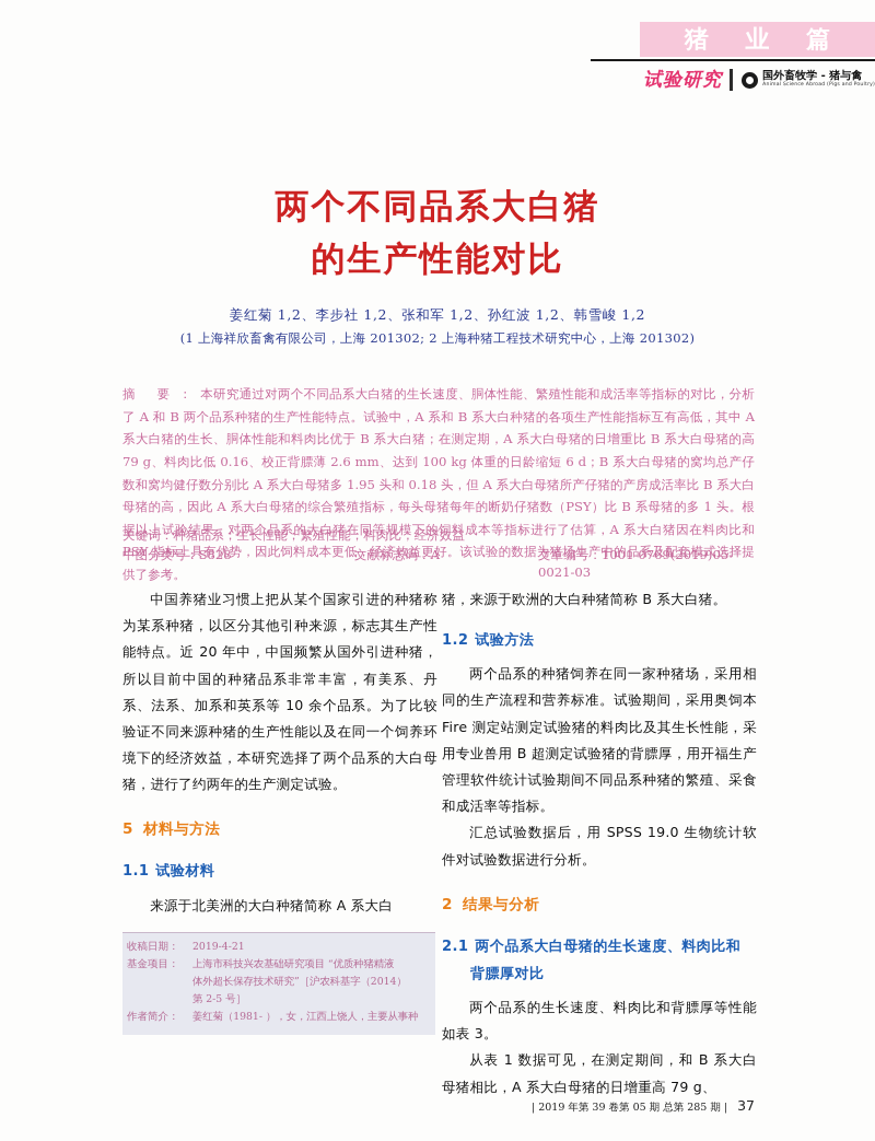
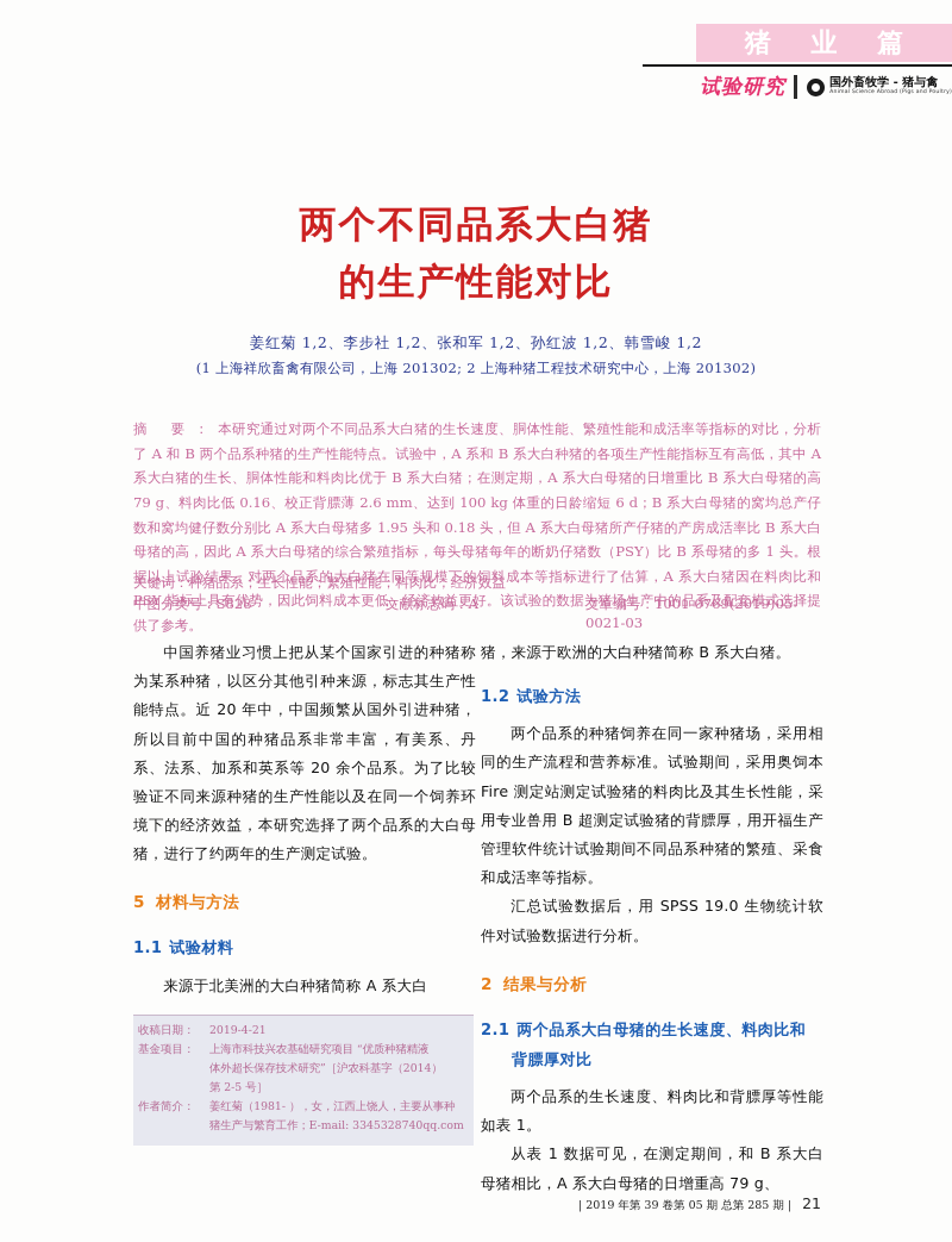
  猪 业 篇
  试验研究
  国外畜牧学 - 猪与禽
  两个不同品系大白猪
  的生产性能对比
  姜红菊 1,2、李步社 1,2、张和军 1,2、孙红波 1,2、韩雪峻 1,2
  (1 上海祥欣畜禽有限公司，上海 201302; 2 上海种猪工程技术研究中心，上海 201302)
  摘 要：本研究通过对两个不同品系大白猪的生长速度、胴体性能、繁殖性能和成活率等指标的对比，分析了 A 和 B 两个品系种猪的生产性能特点。试验中，A 系和 B 系大白种猪的各项生产性能指标互有高低，其中 A 系大白猪的生长、胴体性能和料肉比优于 B 系大白猪；在测定期，A 系大白母猪的日增重比 B 系大白母猪的高 79 g、料肉比低 0.16、校正背膘薄 2.6 mm、达到 100 kg 体重的日龄缩短 6 d；B 系大白母猪的窝均总产仔数和窝均健仔数分别比 A 系大白母猪多 1.95 头和 0.18 头，但 A 系大白母猪所产仔猪的产房成活率比 B 系大白母猪的高，因此 A 系大白母猪的综合繁殖指标，每头母猪每年的断奶仔猪数（PSY）比 B 系母猪的多 1 头。根据以上试验结果，对两个品系的大白猪在同等规模下的饲料成本等指标进行了估算，A 系大白猪因在料肉比和 PSY 指标上具有优势，因此饲料成本更低，经济效益更好。该试验的数据为猪场生产中的品系及配套模式选择提供了参考。
  关键词：种猪品系；生长性能；繁殖性能；料肉比；经济效益
  中图分类号：S828
  文献标志码：A
  文章编号：1001-0769(2019)05-0021-03
- 中国养猪业习惯上把从某个国家引进的种猪称为某系种猪，以区分其他引种来源，标志其生产性能特点。近 20 年中，中国频繁从国外引进种猪，所以目前中国的种猪品系非常丰富，有美系、丹系、法系、加系和英系等 10 余个品系。为了比较验证不同来源种猪的生产性能以及在同一个饲养环境下的经济效益，本研究选择了两个品系的大白母猪，进行了约两年的生产测定试验。
+ 中国养猪业习惯上把从某个国家引进的种猪称为某系种猪，以区分其他引种来源，标志其生产性能特点。近 20 年中，中国频繁从国外引进种猪，所以目前中国的种猪品系非常丰富，有美系、丹系、法系、加系和英系等 20 余个品系。为了比较验证不同来源种猪的生产性能以及在同一个饲养环境下的经济效益，本研究选择了两个品系的大白母猪，进行了约两年的生产测定试验。
  5 材料与方法
  1.1 试验材料
  来源于北美洲的大白种猪简称 A 系大白
  猪，来源于欧洲的大白种猪简称 B 系大白猪。
  1.2 试验方法
  两个品系的种猪饲养在同一家种猪场，采用相同的生产流程和营养标准。试验期间，采用奥饲本 Fire 测定站测定试验猪的料肉比及其生长性能，采用专业兽用 B 超测定试验猪的背膘厚，用开福生产管理软件统计试验期间不同品系种猪的繁殖、采食和成活率等指标。
  汇总试验数据后，用 SPSS 19.0 生物统计软件对试验数据进行分析。
  2 结果与分析
  2.1 两个品系大白母猪的生长速度、料肉比和
  背膘厚对比
- 两个品系的生长速度、料肉比和背膘厚等性能如表 3。
+ 两个品系的生长速度、料肉比和背膘厚等性能如表 1。
  从表 1 数据可见，在测定期间，和 B 系大白母猪相比，A 系大白母猪的日增重高 79 g、
  收稿日期：
  2019-4-21
  基金项目：
  上海市科技兴农基础研究项目 “优质种猪精液
  体外超长保存技术研究”［沪农科基字（2014）
  第 2-5 号］
  作者简介：
  姜红菊（1981- ），女，江西上饶人，主要从事种
+ 猪生产与繁育工作；E-mail: 3345328740qq.com
- | 2019 年第 39 卷第 05 期 总第 285 期 | 37
+ | 2019 年第 39 卷第 05 期 总第 285 期 | 21
